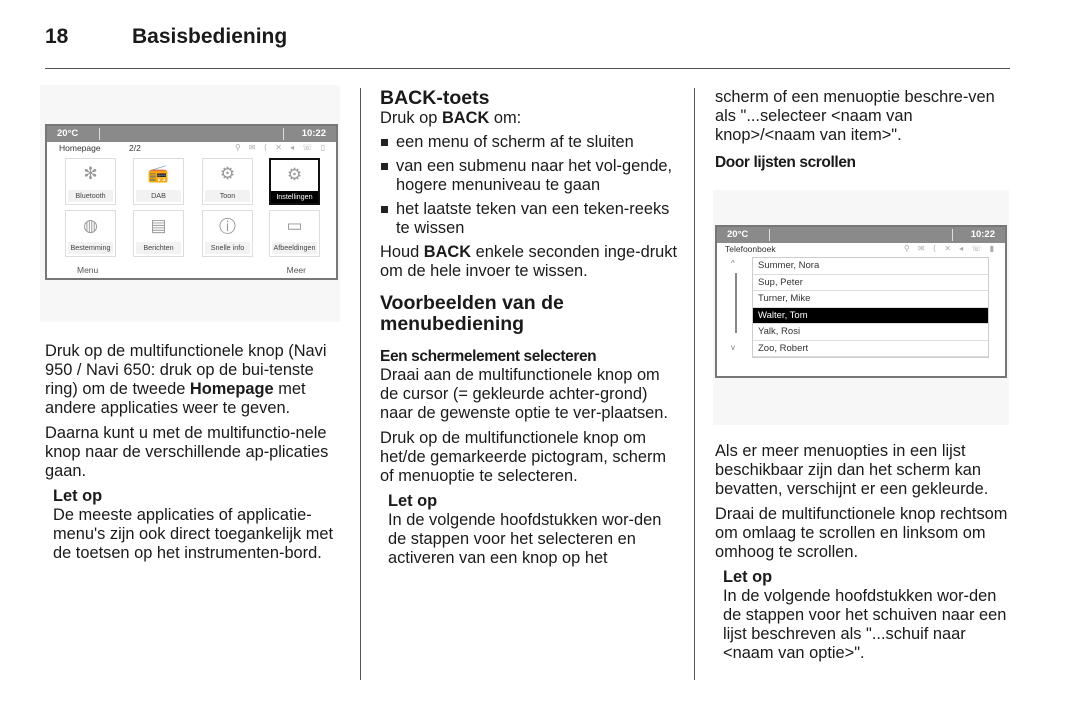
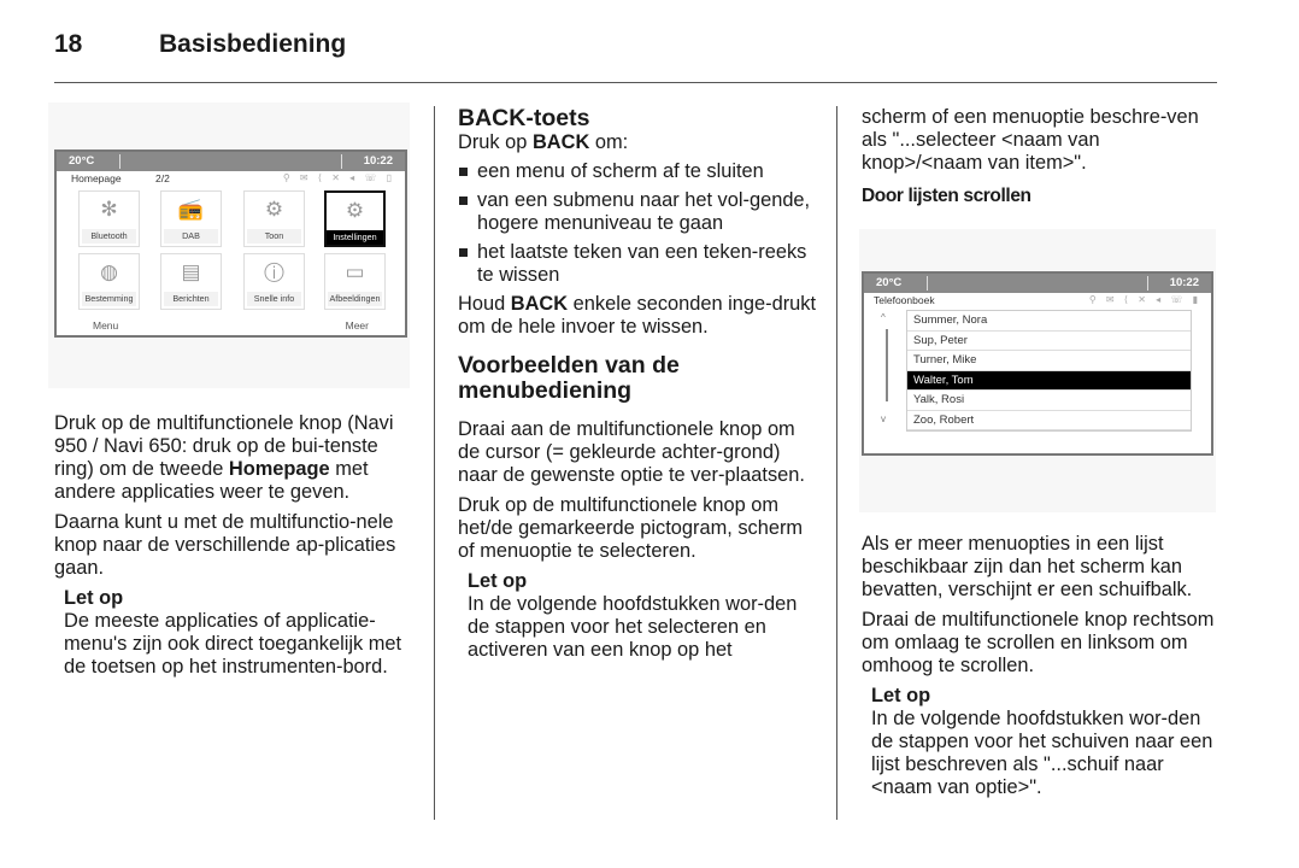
  18
  Basisbediening
  20°C
  10:22
  Homepage
  2/2
  ⚲ ✉ ⟨ ✕ ◂ ☏ ▯
  ✻
  Bluetooth
  📻
  DAB
  ⚙
  Toon
  ⚙
  Instellingen
  ◍
  Bestemming
  ▤
  Berichten
  ⓘ
  Snelle info
  ▭
  Afbeeldingen
  Menu
  Meer
  Druk op de multifunctionele knop (Navi 950 / Navi 650: druk op de bui-tenste ring) om de tweede Homepage met andere applicaties weer te geven.
  Daarna kunt u met de multifunctio-nele knop naar de verschillende ap-plicaties gaan.
  Let op
  De meeste applicaties of applicatie-menu's zijn ook direct toegankelijk met de toetsen op het instrumenten-bord.
  BACK-toets
  Druk op BACK om:
  een menu of scherm af te sluiten
  van een submenu naar het vol-gende, hogere menuniveau te gaan
  het laatste teken van een teken-reeks te wissen
  Houd BACK enkele seconden inge-drukt om de hele invoer te wissen.
  Voorbeelden van de menubediening
- Een schermelement selecteren
  Draai aan de multifunctionele knop om de cursor (= gekleurde achter-grond) naar de gewenste optie te ver-plaatsen.
  Druk op de multifunctionele knop om het/de gemarkeerde pictogram, scherm of menuoptie te selecteren.
  Let op
  In de volgende hoofdstukken wor-den de stappen voor het selecteren en activeren van een knop op het
  scherm of een menuoptie beschre-ven als "...selecteer <naam van knop>/<naam van item>".
  Door lijsten scrollen
  20°C
  10:22
  Telefoonboek
  ⚲ ✉ ⟨ ✕ ◂ ☏ ▮
  ^
  v
  Summer, Nora
  Sup, Peter
  Turner, Mike
  Walter, Tom
  Yalk, Rosi
  Zoo, Robert
- Als er meer menuopties in een lijst beschikbaar zijn dan het scherm kan bevatten, verschijnt er een gekleurde.
+ Als er meer menuopties in een lijst beschikbaar zijn dan het scherm kan bevatten, verschijnt er een schuifbalk.
  Draai de multifunctionele knop rechtsom om omlaag te scrollen en linksom om omhoog te scrollen.
  Let op
  In de volgende hoofdstukken wor-den de stappen voor het schuiven naar een lijst beschreven als "...schuif naar <naam van optie>".
